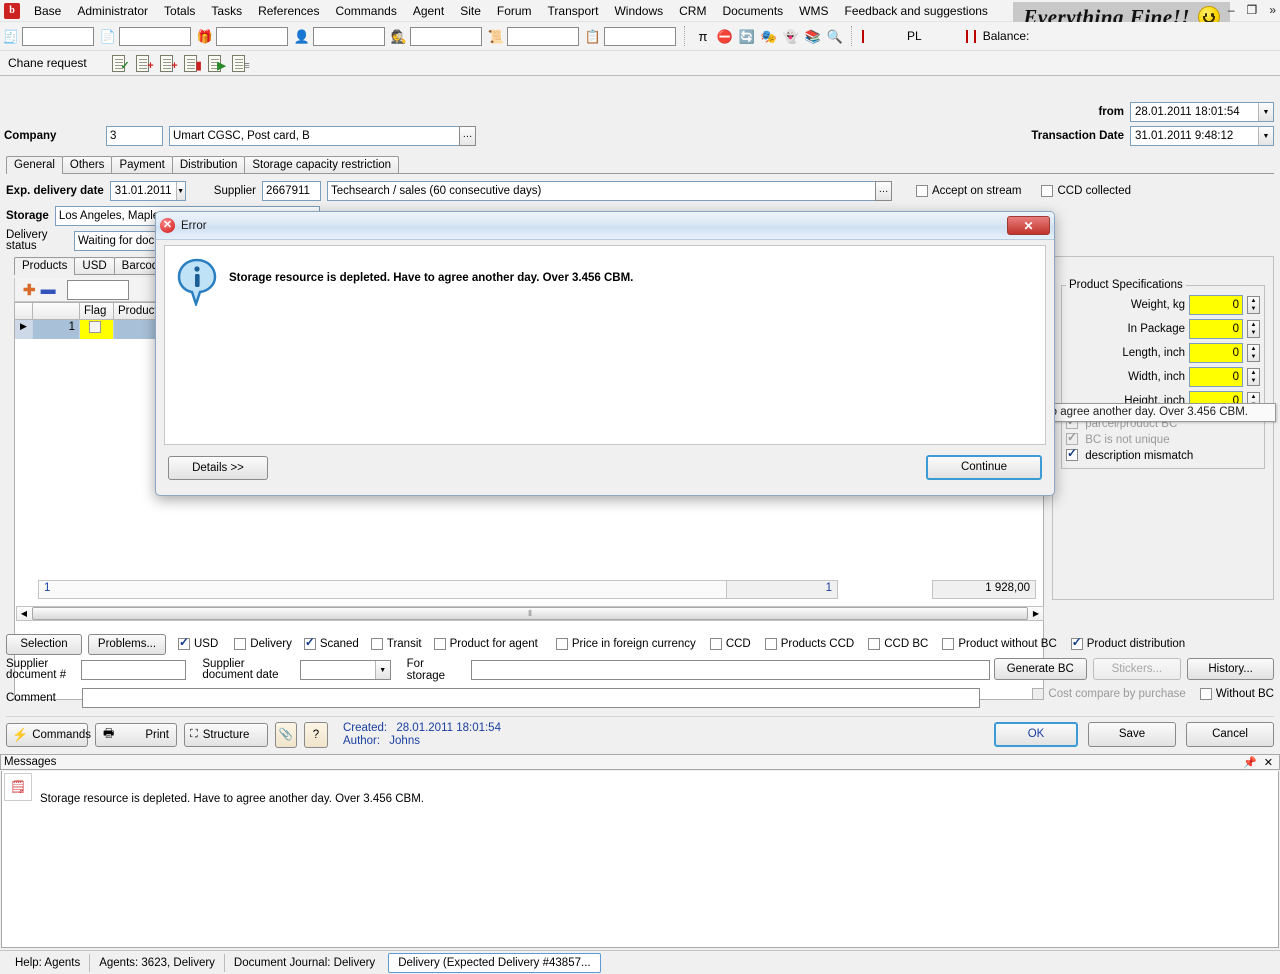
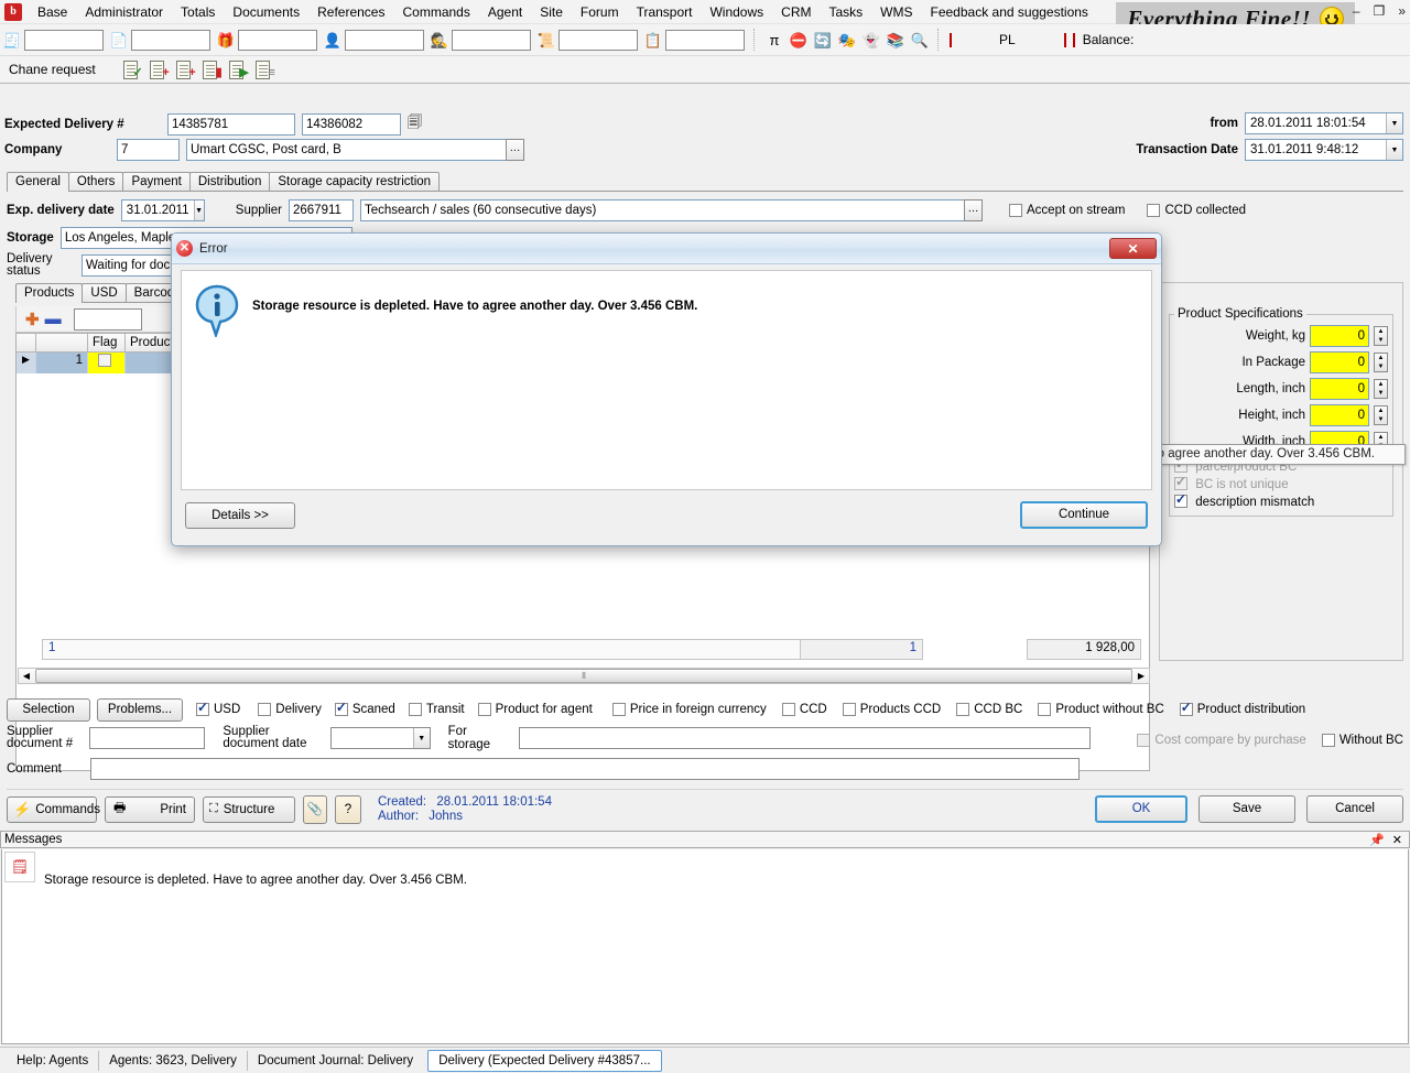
  b
  Base
  Administrator
  Totals
- Tasks
+ Documents
  References
  Commands
  Agent
  Site
  Forum
  Transport
  Windows
  CRM
- Documents
+ Tasks
  WMS
  Feedback and suggestions
  Everything Fine!!
  –
  ❐
  »
  🧾
  📄
  🎁
  👤
  🕵
  📜
  📋
  π
  ⛔
  🔄
  🎭
  👻
  📚
  🔍
  PL
  Balance:
  Chane request
  ✓
  +
  +
  ▮
  ▶
  ≡
+ Expected Delivery #
+ 14385781
+ 14386082
+ 🗐
  Company
- 3
+ 7
  Umart CGSC, Post card, B
  …
  from
  28.01.2011 18:01:54
  Transaction Date
  31.01.2011 9:48:12
  General
  Others
  Payment
  Distribution
  Storage capacity restriction
  Exp. delivery date
  31.01.2011
  Supplier
  2667911
  Techsearch / sales (60 consecutive days)
  …
  Accept on stream
  CCD collected
  Storage
  Los Angeles, Mapl
  Delivery status
  Products
  USD
  ✚
  ▬
  Flag
  ▶
  1
  1
  1
  1 928,00
  ◀
  ⦀
  ▶
  Product Specifications
  Weight, kg
  0
  In Package
  0
  Length, inch
  0
- Width, inch
+ Height, inch
  0
- Height, inch
+ Width, inch
  0
  parcel/product BC
  BC is not unique
  description mismatch
  Selection
  Problems...
  USD
  Delivery
  Scaned
  Transit
  Product for agent
  Price in foreign currency
  CCD
  Products CCD
  CCD BC
  Product without BC
  Product distribution
  Supplier document #
  Supplier document date
  For storage
  Comment
- Generate BC
- Stickers...
- History...
  Cost compare by purchase
  Without BC
  ⚡
  Commands
  🖶
  Print
  ⛶
  Structure
  📎
  ?
  Created: 28.01.2011 18:01:54
  Author: Johns
  OK
  Save
  Cancel
  ✕
  Error
  ✕
  Storage resource is depleted. Have to agree another day. Over 3.456 CBM.
  Details >>
  Continue
  Messages
  📌
  ✕
  🗒
  Storage resource is depleted. Have to agree another day. Over 3.456 CBM.
  Help: Agents
  Agents: 3623, Delivery
  Document Journal: Delivery
  Delivery (Expected Delivery #43857...
